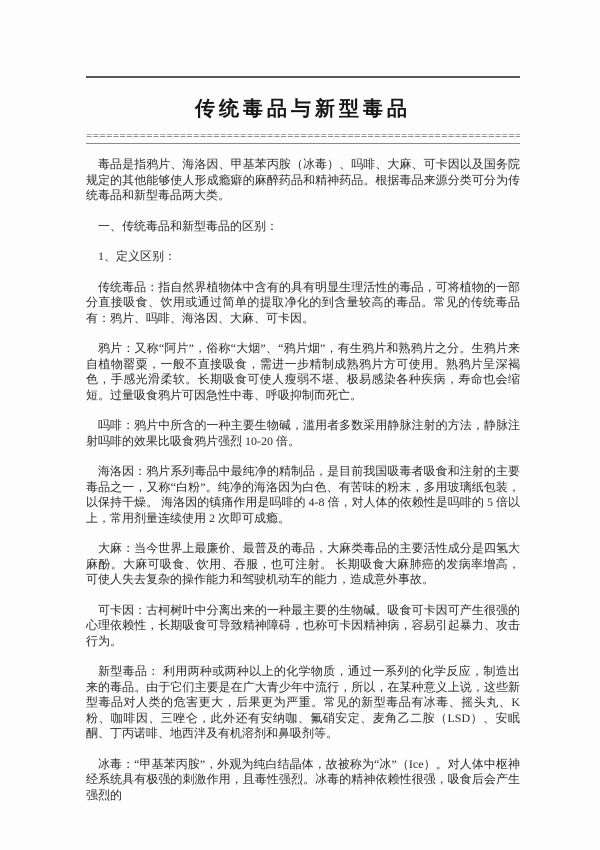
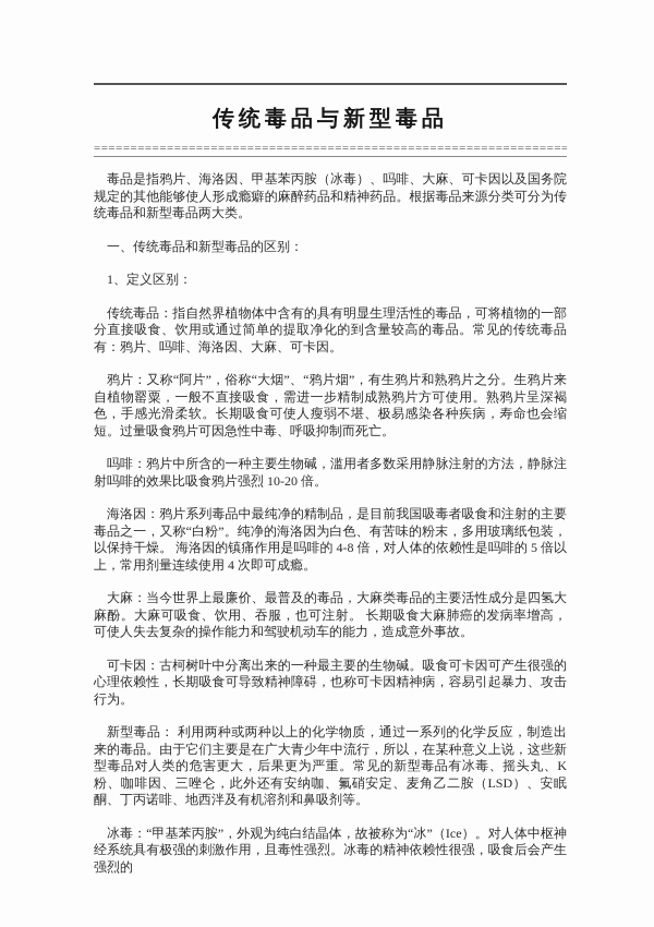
  传统毒品与新型毒品
  =================================================================
  毒品是指鸦片、海洛因、甲基苯丙胺（冰毒）、吗啡、大麻、可卡因以及国务院规定的其他能够使人形成瘾癖的麻醉药品和精神药品。根据毒品来源分类可分为传统毒品和新型毒品两大类。
  一、传统毒品和新型毒品的区别：
  1、定义区别：
  传统毒品：指自然界植物体中含有的具有明显生理活性的毒品，可将植物的一部分直接吸食、饮用或通过简单的提取净化的到含量较高的毒品。常见的传统毒品有：鸦片、吗啡、海洛因、大麻、可卡因。
  鸦片：又称“阿片”，俗称“大烟”、“鸦片烟”，有生鸦片和熟鸦片之分。生鸦片来自植物罂粟，一般不直接吸食，需进一步精制成熟鸦片方可使用。熟鸦片呈深褐色，手感光滑柔软。长期吸食可使人瘦弱不堪、极易感染各种疾病，寿命也会缩短。过量吸食鸦片可因急性中毒、呼吸抑制而死亡。
  吗啡：鸦片中所含的一种主要生物碱，滥用者多数采用静脉注射的方法，静脉注射吗啡的效果比吸食鸦片强烈 10-20 倍。
- 海洛因：鸦片系列毒品中最纯净的精制品，是目前我国吸毒者吸食和注射的主要毒品之一，又称“白粉”。纯净的海洛因为白色、有苦味的粉末，多用玻璃纸包装，以保持干燥。 海洛因的镇痛作用是吗啡的 4-8 倍，对人体的依赖性是吗啡的 5 倍以上，常用剂量连续使用 2 次即可成瘾。
+ 海洛因：鸦片系列毒品中最纯净的精制品，是目前我国吸毒者吸食和注射的主要毒品之一，又称“白粉”。纯净的海洛因为白色、有苦味的粉末，多用玻璃纸包装，以保持干燥。 海洛因的镇痛作用是吗啡的 4-8 倍，对人体的依赖性是吗啡的 5 倍以上，常用剂量连续使用 4 次即可成瘾。
  大麻：当今世界上最廉价、最普及的毒品，大麻类毒品的主要活性成分是四氢大麻酚。大麻可吸食、饮用、吞服，也可注射。 长期吸食大麻肺癌的发病率增高，可使人失去复杂的操作能力和驾驶机动车的能力，造成意外事故。
  可卡因：古柯树叶中分离出来的一种最主要的生物碱。吸食可卡因可产生很强的心理依赖性，长期吸食可导致精神障碍，也称可卡因精神病，容易引起暴力、攻击行为。
  新型毒品： 利用两种或两种以上的化学物质，通过一系列的化学反应，制造出来的毒品。由于它们主要是在广大青少年中流行，所以，在某种意义上说，这些新型毒品对人类的危害更大，后果更为严重。常见的新型毒品有冰毒、摇头丸、K 粉、咖啡因、三唑仑，此外还有安纳咖、氟硝安定、麦角乙二胺（LSD）、安眠酮、丁丙诺啡、地西泮及有机溶剂和鼻吸剂等。
  冰毒：“甲基苯丙胺”，外观为纯白结晶体，故被称为“冰”（Ice）。对人体中枢神经系统具有极强的刺激作用，且毒性强烈。冰毒的精神依赖性很强，吸食后会产生强烈的
